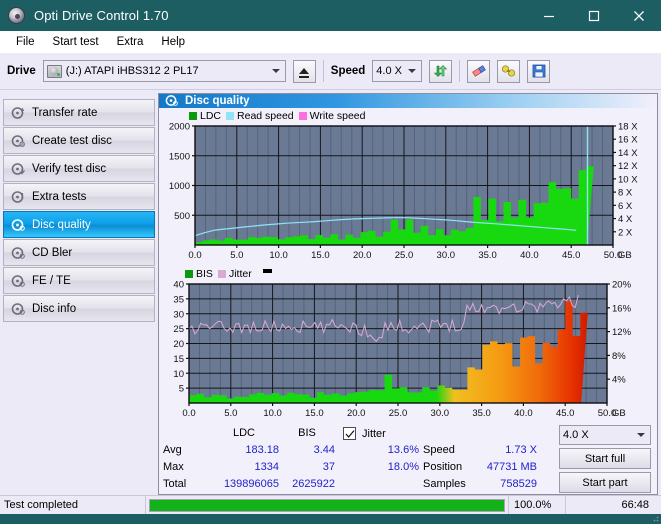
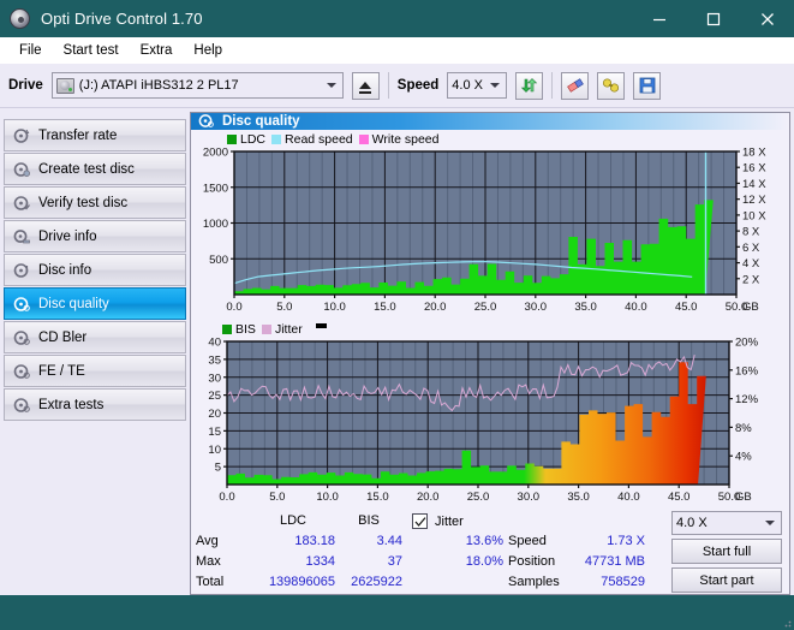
  Opti Drive Control 1.70
  File
  Start test
  Extra
  Help
  Drive
  (J:) ATAPI iHBS312 2 PL17
  Speed
  4.0 X
  Transfer rate
  Create test disc
  Verify test disc
+ Drive info
- Extra tests
+ Disc info
  Disc quality
  CD Bler
  FE / TE
- Disc info
+ Extra tests
  Disc quality
  LDC
  Read speed
  Write speed
  500
  1000
  1500
  2000
  2 X
  4 X
  6 X
  8 X
  10 X
  12 X
  14 X
  16 X
  18 X
  0.0
  5.0
  10.0
  15.0
  20.0
  25.0
  30.0
  35.0
  40.0
  45.0
  50.0
  GB
  BIS
  Jitter
  5
  10
  15
  20
  25
  30
  35
  40
  4%
  8%
  12%
  16%
  20%
  0.0
  5.0
  10.0
  15.0
  20.0
  25.0
  30.0
  35.0
  40.0
  45.0
  50.0
  GB
  LDC
  BIS
  Avg
  183.18
  3.44
  Max
  1334
  37
  Total
  139896065
  2625922
  Jitter
  13.6%
  18.0%
  Speed
  1.73 X
  Position
  47731 MB
  Samples
  758529
  4.0 X
  Start full
  Start part
- Test completed
- 100.0%
- 66:48
